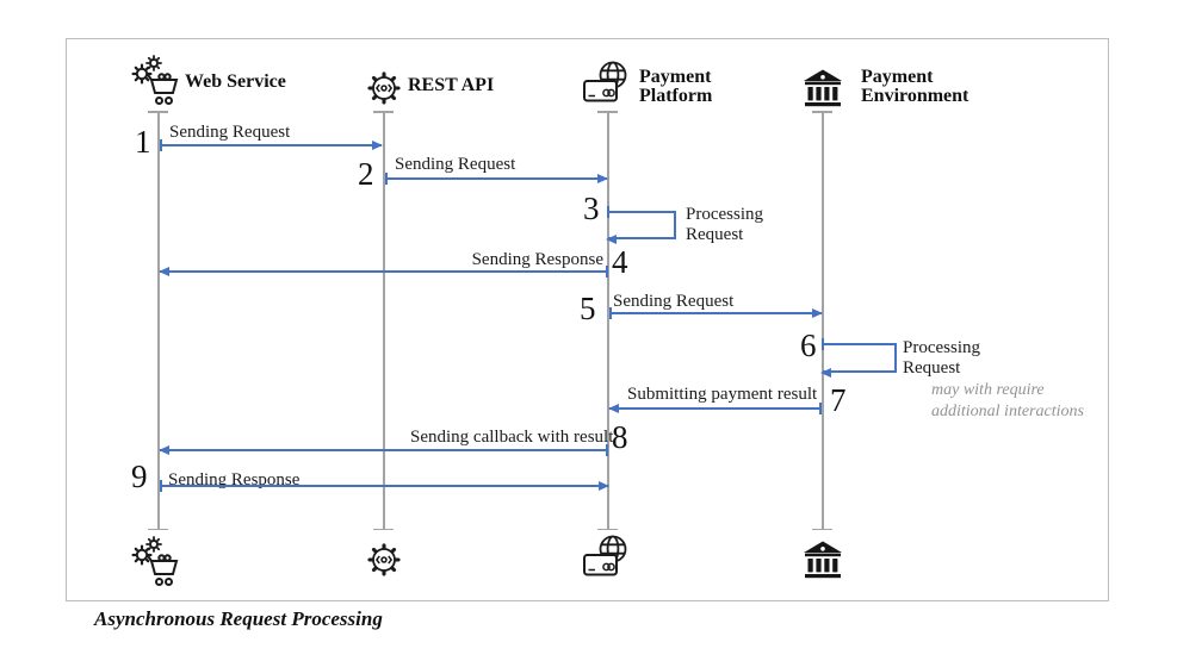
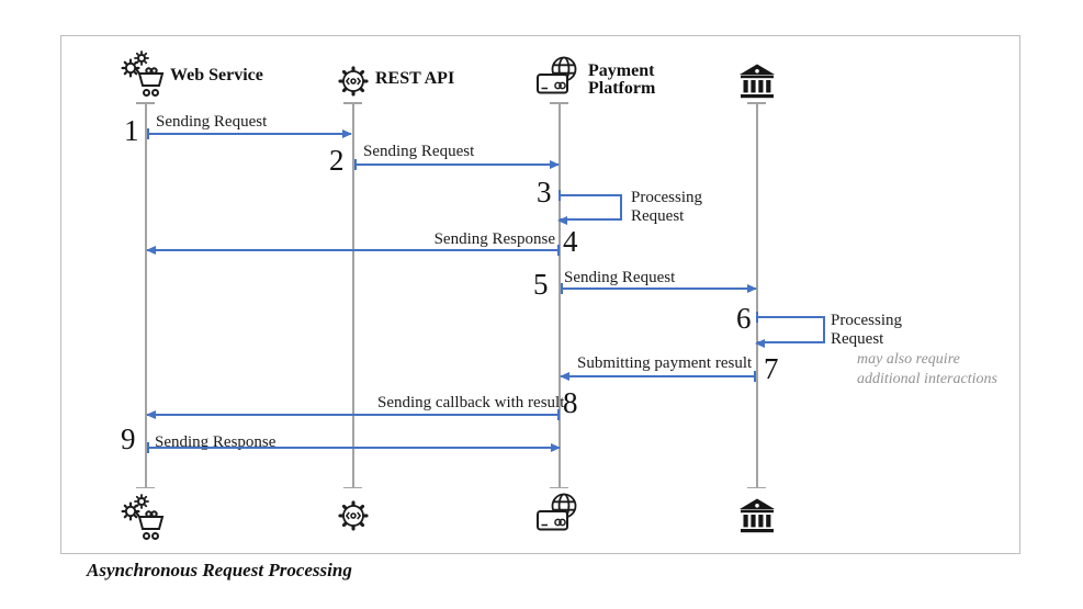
  Web Service
  REST API
  Payment Platform
- Payment Environment
  1
  Sending Request
  2
  Sending Request
  3
  Processing Request
  4
  Sending Response
  5
  Sending Request
  6
  Processing Request
- may with require additional interactions
+ may also require additional interactions
  7
  Submitting payment result
  8
  Sending callback with result
  9
  Sending Response
  Asynchronous Request Processing
